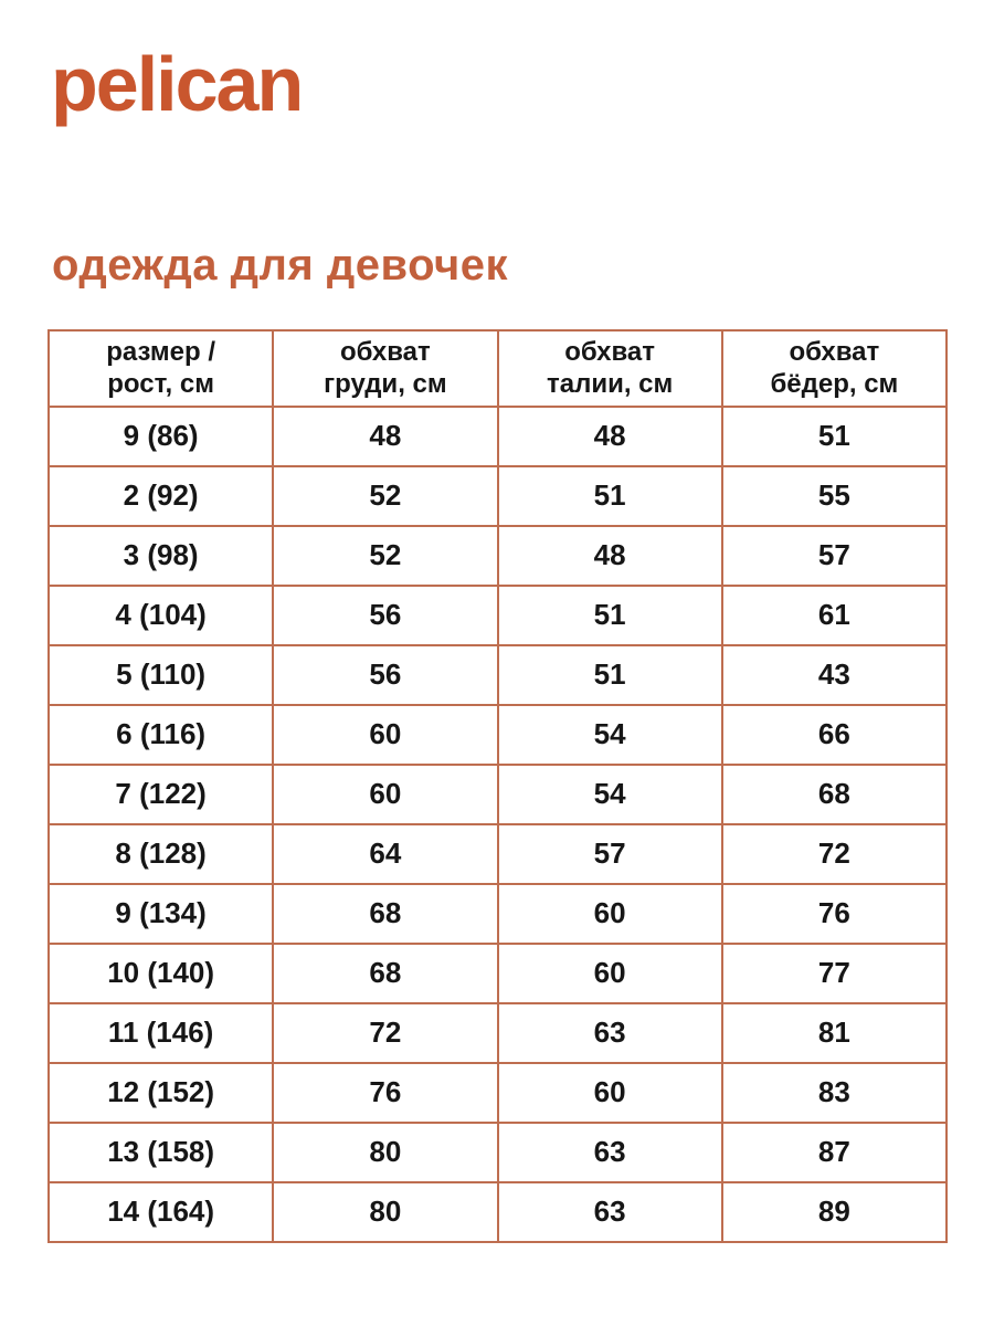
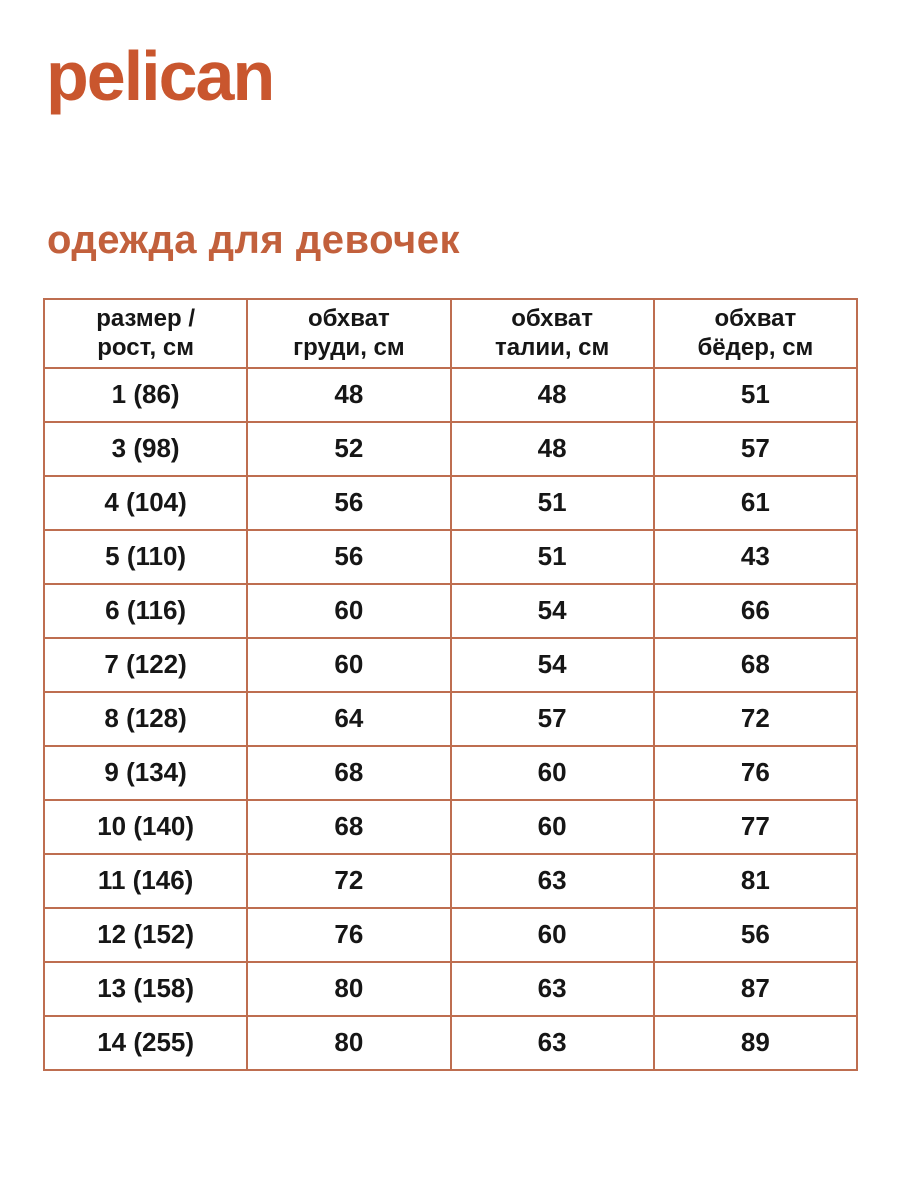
  pelican
  одежда для девочек
  размер / рост, см	обхват груди, см	обхват талии, см	обхват бёдер, см
- 9 (86)	48	48	51
+ 1 (86)	48	48	51
- 2 (92)	52	51	55
  3 (98)	52	48	57
  4 (104)	56	51	61
  5 (110)	56	51	43
  6 (116)	60	54	66
  7 (122)	60	54	68
  8 (128)	64	57	72
  9 (134)	68	60	76
  10 (140)	68	60	77
  11 (146)	72	63	81
- 12 (152)	76	60	83
+ 12 (152)	76	60	56
  13 (158)	80	63	87
- 14 (164)	80	63	89
+ 14 (255)	80	63	89
